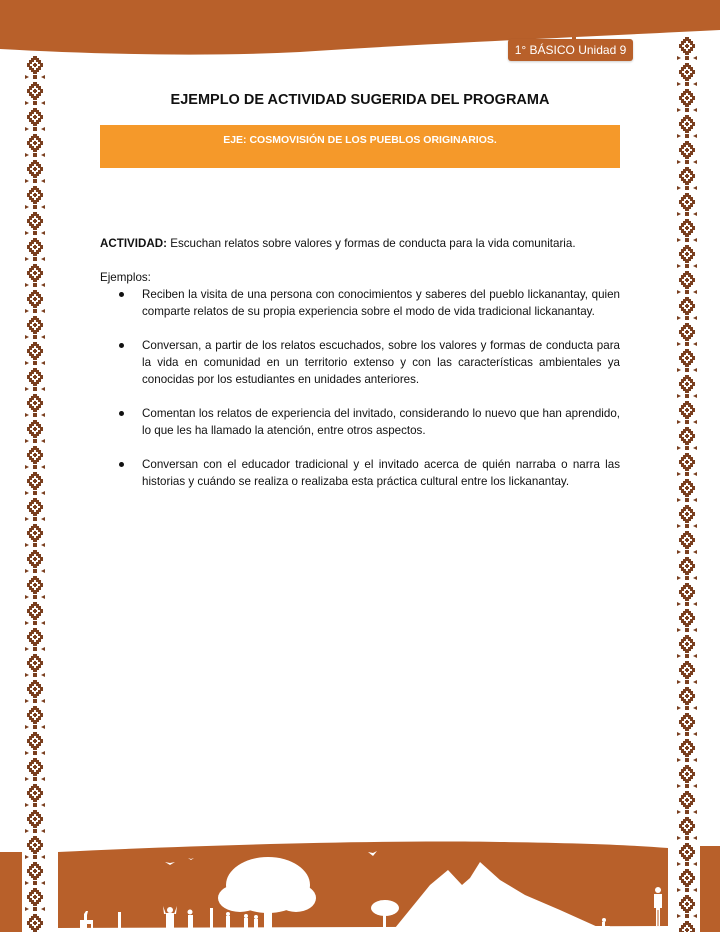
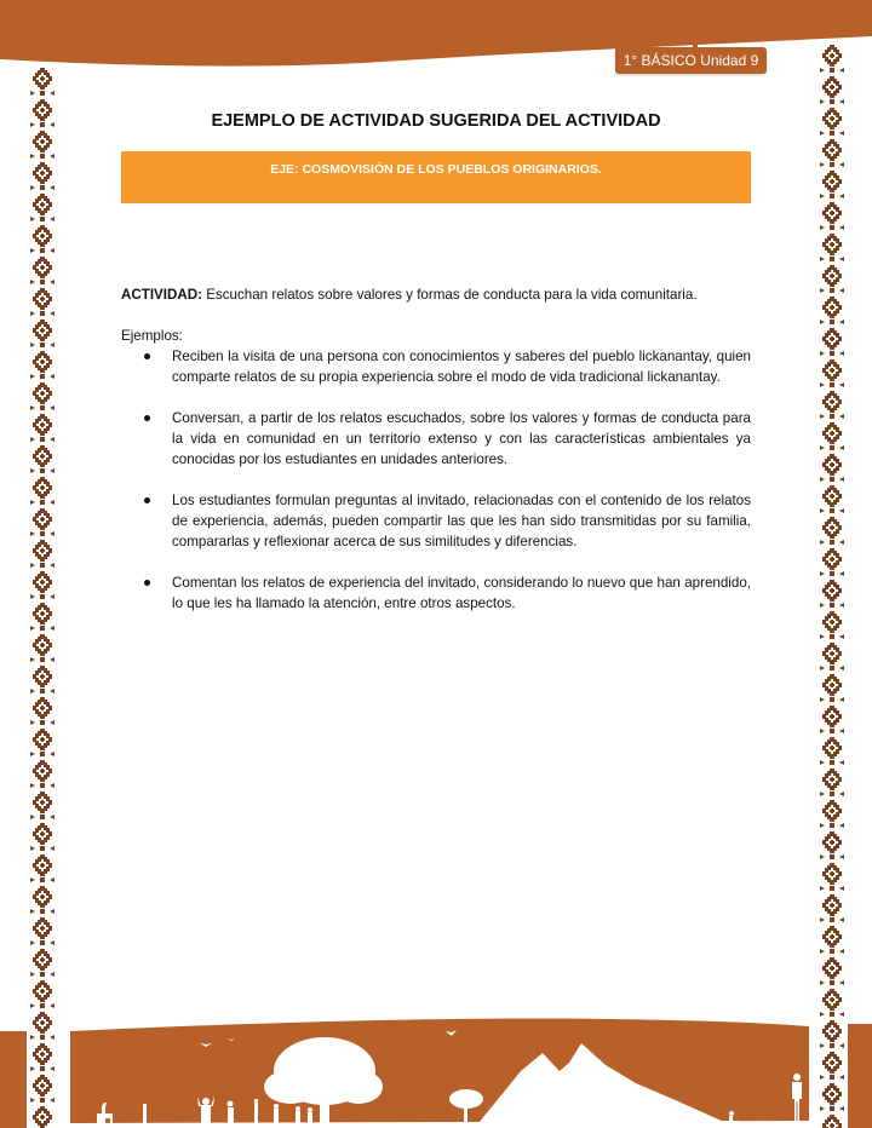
  1° BÁSICO Unidad 9
- EJEMPLO DE ACTIVIDAD SUGERIDA DEL PROGRAMA
+ EJEMPLO DE ACTIVIDAD SUGERIDA DEL ACTIVIDAD
  EJE: COSMOVISIÓN DE LOS PUEBLOS ORIGINARIOS.
  ACTIVIDAD: Escuchan relatos sobre valores y formas de conducta para la vida comunitaria.
  Ejemplos:
  Reciben la visita de una persona con conocimientos y saberes del pueblo lickanantay, quien comparte relatos de su propia experiencia sobre el modo de vida tradicional lickanantay.
  Conversan, a partir de los relatos escuchados, sobre los valores y formas de conducta para la vida en comunidad en un territorio extenso y con las características ambientales ya conocidas por los estudiantes en unidades anteriores.
+ Los estudiantes formulan preguntas al invitado, relacionadas con el contenido de los relatos de experiencia, además, pueden compartir las que les han sido transmitidas por su familia, compararlas y reflexionar acerca de sus similitudes y diferencias.
  Comentan los relatos de experiencia del invitado, considerando lo nuevo que han aprendido, lo que les ha llamado la atención, entre otros aspectos.
- Conversan con el educador tradicional y el invitado acerca de quién narraba o narra las historias y cuándo se realiza o realizaba esta práctica cultural entre los lickanantay.
